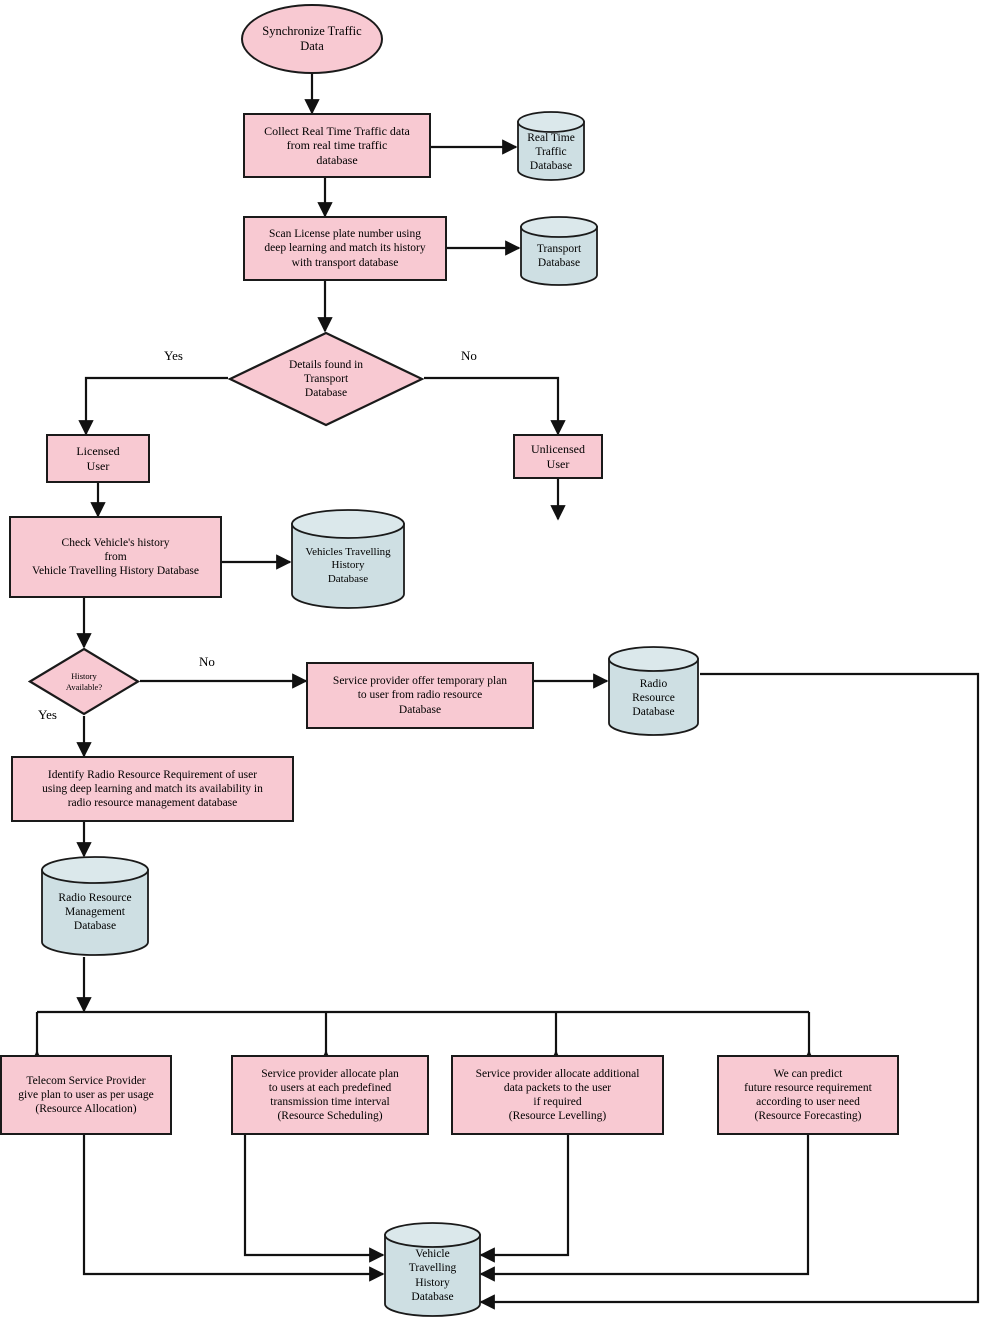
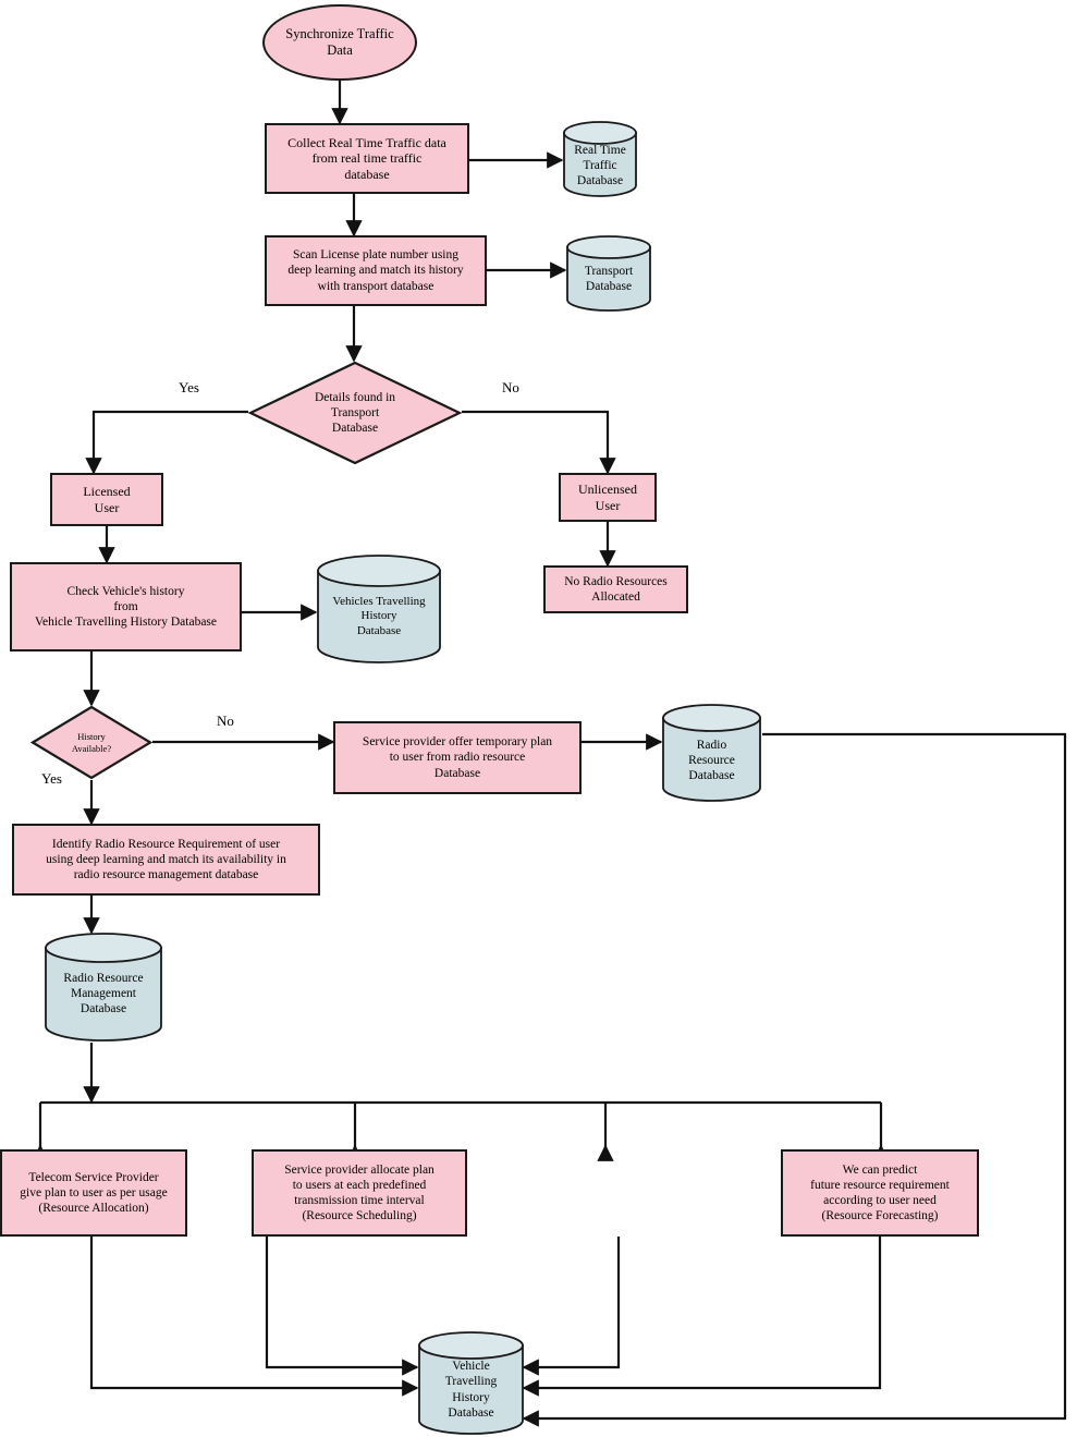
  Yes
  No
  No
  Yes
  Synchronize Traffic
  Data
  Collect Real Time Traffic data
  from real time traffic
  database
  Real Time
  Traffic
  Database
  Scan License plate number using
  deep learning and match its history
  with transport database
  Transport
  Database
  Details found in
  Transport
  Database
  Licensed
  User
  Unlicensed
  User
+ No Radio Resources
+ Allocated
  Check Vehicle's history
  from
  Vehicle Travelling History Database
  Vehicles Travelling
  History
  Database
  History
  Available?
  Service provider offer temporary plan
  to user from radio resource
  Database
  Radio
  Resource
  Database
  Identify Radio Resource Requirement of user
  using deep learning and match its availability in
  radio resource management database
  Radio Resource
  Management
  Database
  Telecom Service Provider
  give plan to user as per usage
  (Resource Allocation)
  Service provider allocate plan
  to users at each predefined
  transmission time interval
  (Resource Scheduling)
- Service provider allocate additional
- data packets to the user
- if required
- (Resource Levelling)
  We can predict
  future resource requirement
  according to user need
  (Resource Forecasting)
  Vehicle
  Travelling
  History
  Database
